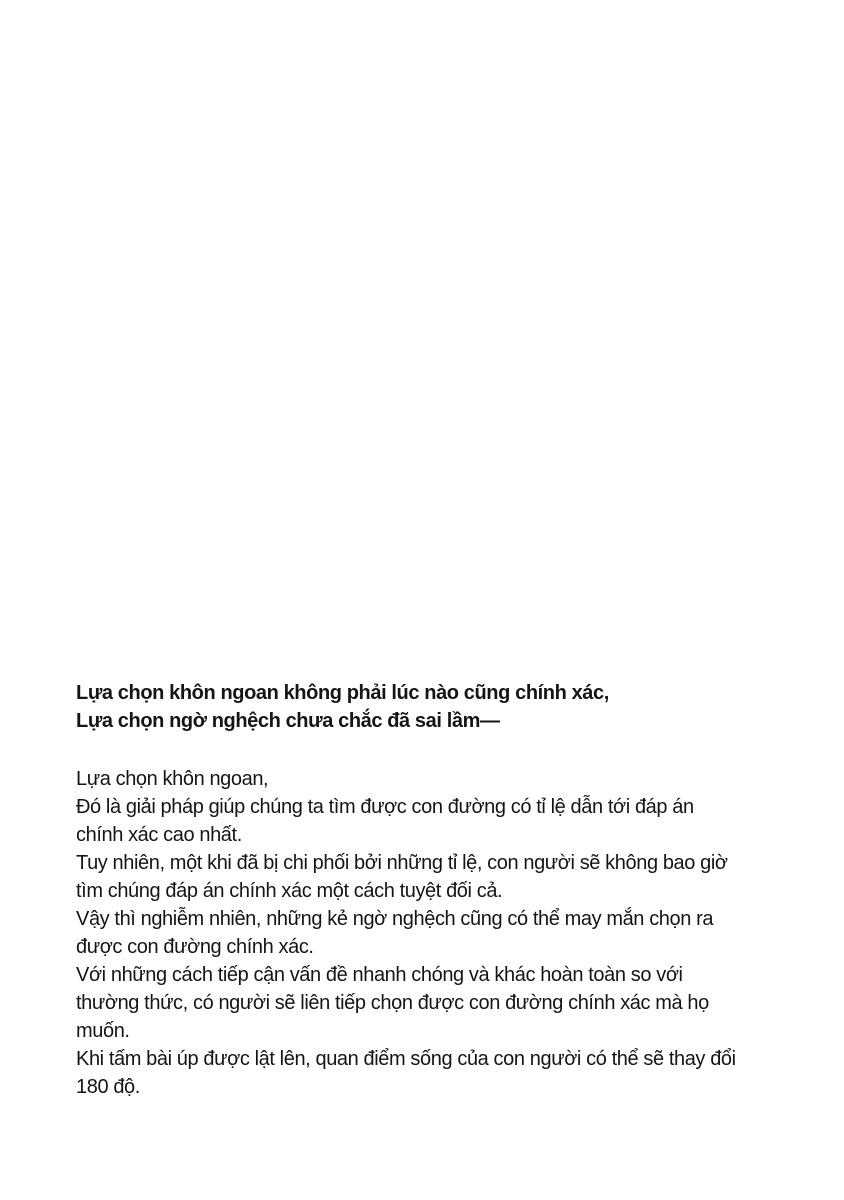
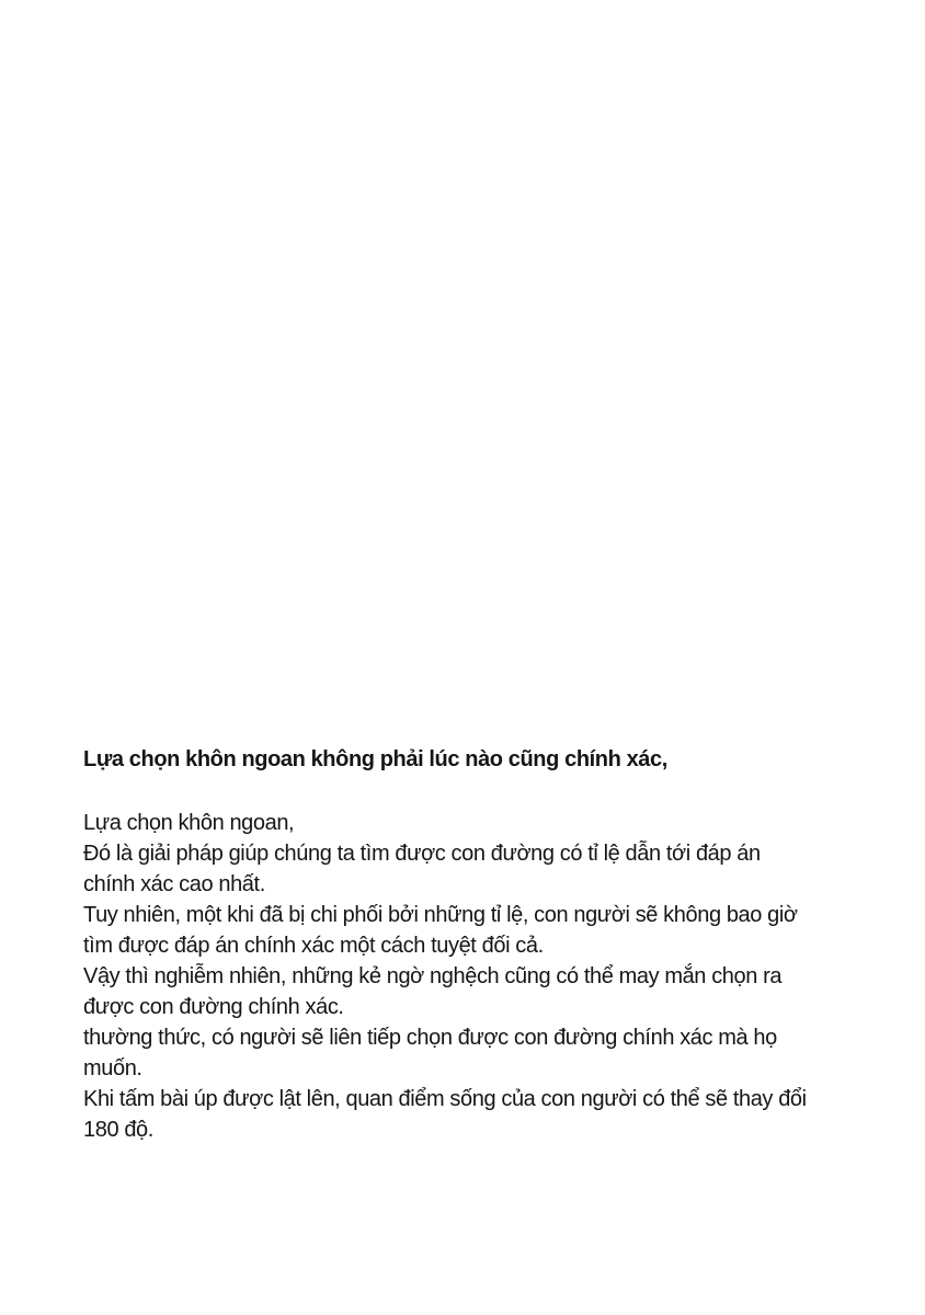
  Lựa chọn khôn ngoan không phải lúc nào cũng chính xác,
- Lựa chọn ngờ nghệch chưa chắc đã sai lầm—
  Lựa chọn khôn ngoan,
  Đó là giải pháp giúp chúng ta tìm được con đường có tỉ lệ dẫn tới đáp án
  chính xác cao nhất.
  Tuy nhiên, một khi đã bị chi phối bởi những tỉ lệ, con người sẽ không bao giờ
- tìm chúng đáp án chính xác một cách tuyệt đối cả.
+ tìm được đáp án chính xác một cách tuyệt đối cả.
  Vậy thì nghiễm nhiên, những kẻ ngờ nghệch cũng có thể may mắn chọn ra
  được con đường chính xác.
- Với những cách tiếp cận vấn đề nhanh chóng và khác hoàn toàn so với
  thường thức, có người sẽ liên tiếp chọn được con đường chính xác mà họ
  muốn.
  Khi tấm bài úp được lật lên, quan điểm sống của con người có thể sẽ thay đổi
  180 độ.
